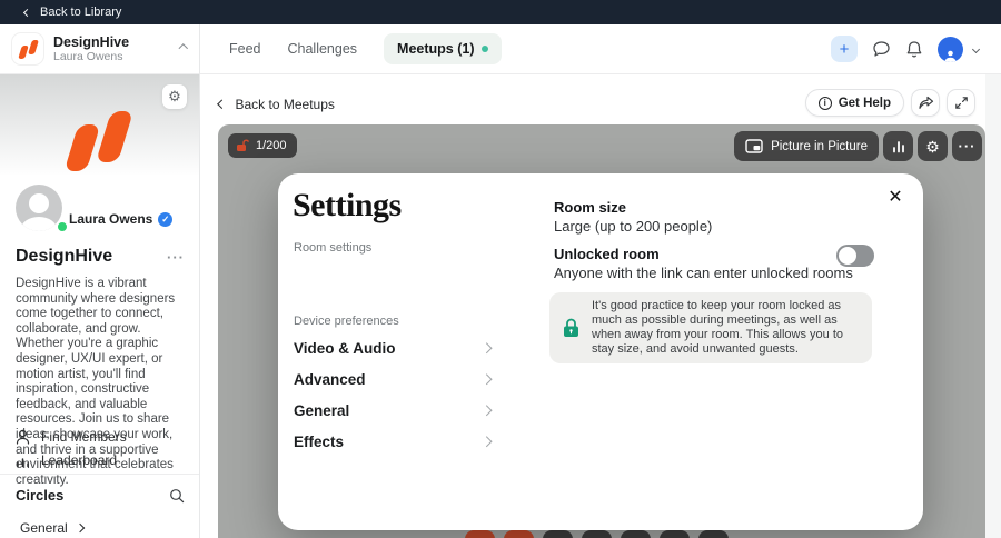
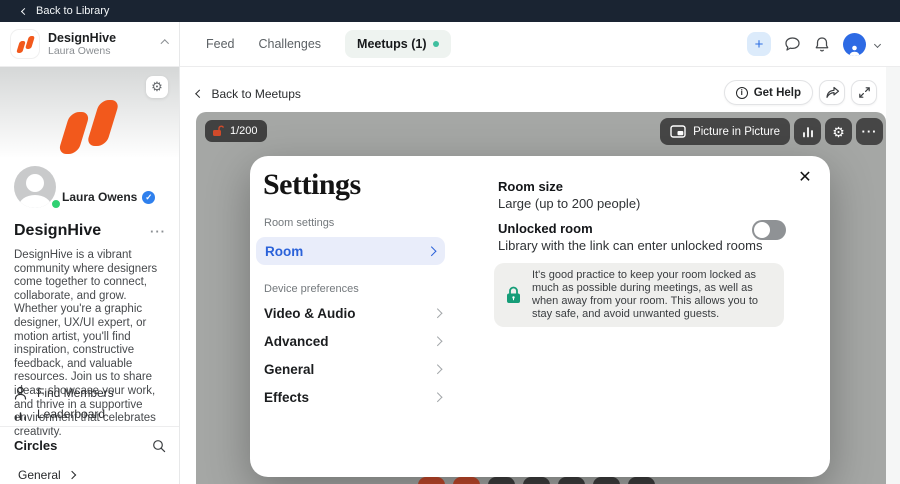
  Back to Library
  DesignHive
  Laura Owens
  ⚙
  Laura Owens
  ✓
  DesignHive
  ···
  DesignHive is a vibrant community where designers come together to connect, collaborate, and grow. Whether you're a graphic designer, UX/UI expert, or motion artist, you'll find inspiration, constructive feedback, and valuable resources. Join us to share ideas, showcase your work, and thrive in a supportive environment that celebrates creativity.
  Find Members
  Leaderboard
  Circles
  General
  Feed
  Challenges
  Meetups (1)
  +
  Back to Meetups
  i
  Get Help
  1/200
  Picture in Picture
  ⚙
  ···
  ✕
  Settings
  Room settings
+ Room
  Device preferences
  Video & Audio
  Advanced
  General
  Effects
  Room size
  Large (up to 200 people)
  Unlocked room
- Anyone with the link can enter unlocked rooms
+ Library with the link can enter unlocked rooms
- It's good practice to keep your room locked as much as possible during meetings, as well as when away from your room. This allows you to stay size, and avoid unwanted guests.
+ It's good practice to keep your room locked as much as possible during meetings, as well as when away from your room. This allows you to stay safe, and avoid unwanted guests.
